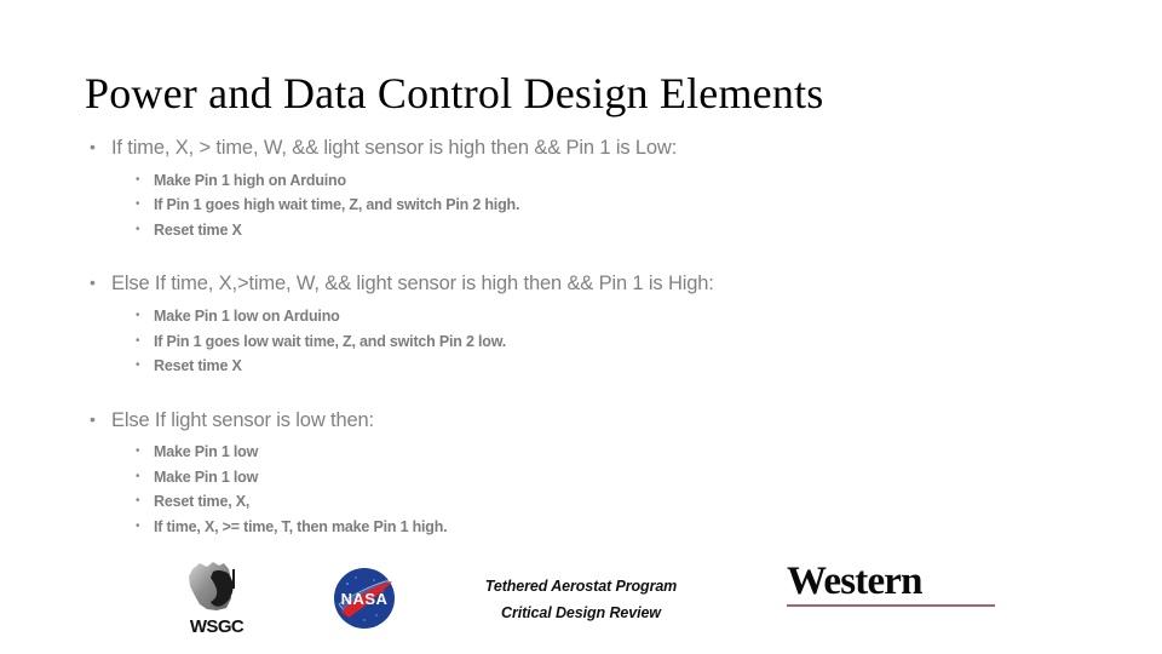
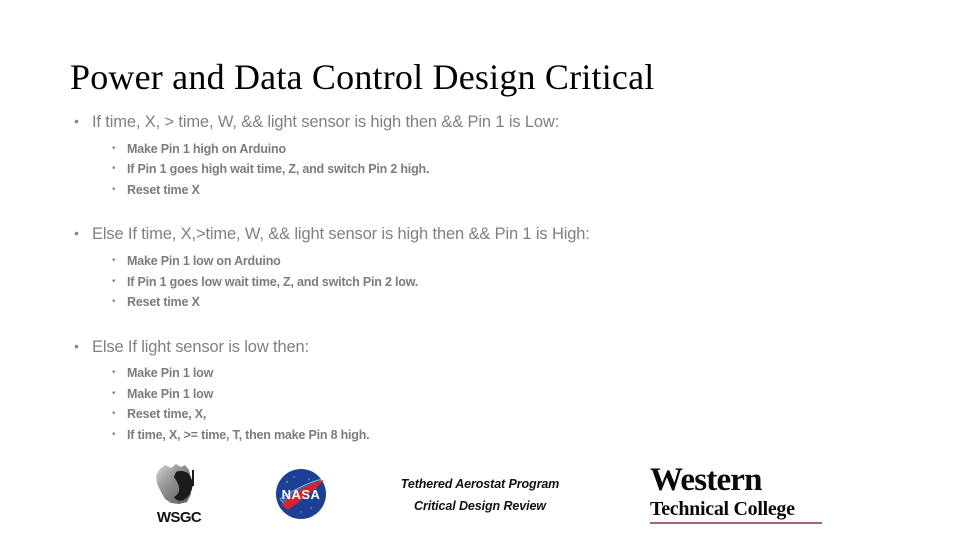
- Power and Data Control Design Elements
+ Power and Data Control Design Critical
  •
  If time, X, > time, W, && light sensor is high then && Pin 1 is Low:
  •
  Make Pin 1 high on Arduino
  •
  If Pin 1 goes high wait time, Z, and switch Pin 2 high.
  •
  Reset time X
  •
  Else If time, X,>time, W, && light sensor is high then && Pin 1 is High:
  •
  Make Pin 1 low on Arduino
  •
  If Pin 1 goes low wait time, Z, and switch Pin 2 low.
  •
  Reset time X
  •
  Else If light sensor is low then:
  •
  Make Pin 1 low
  •
  Make Pin 1 low
  •
  Reset time, X,
  •
- If time, X, >= time, T, then make Pin 1 high.
+ If time, X, >= time, T, then make Pin 8 high.
  WSGC
  NASA
  Tethered Aerostat Program
  Critical Design Review
  Western
+ Technical College
